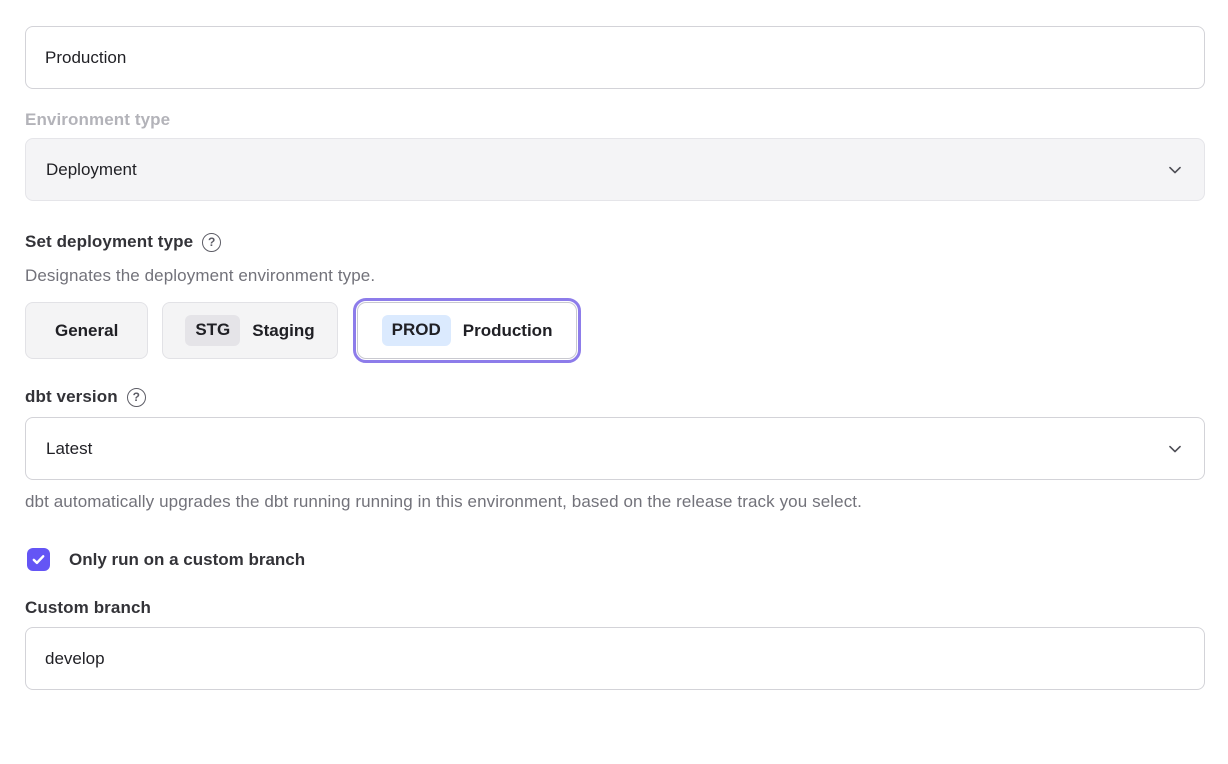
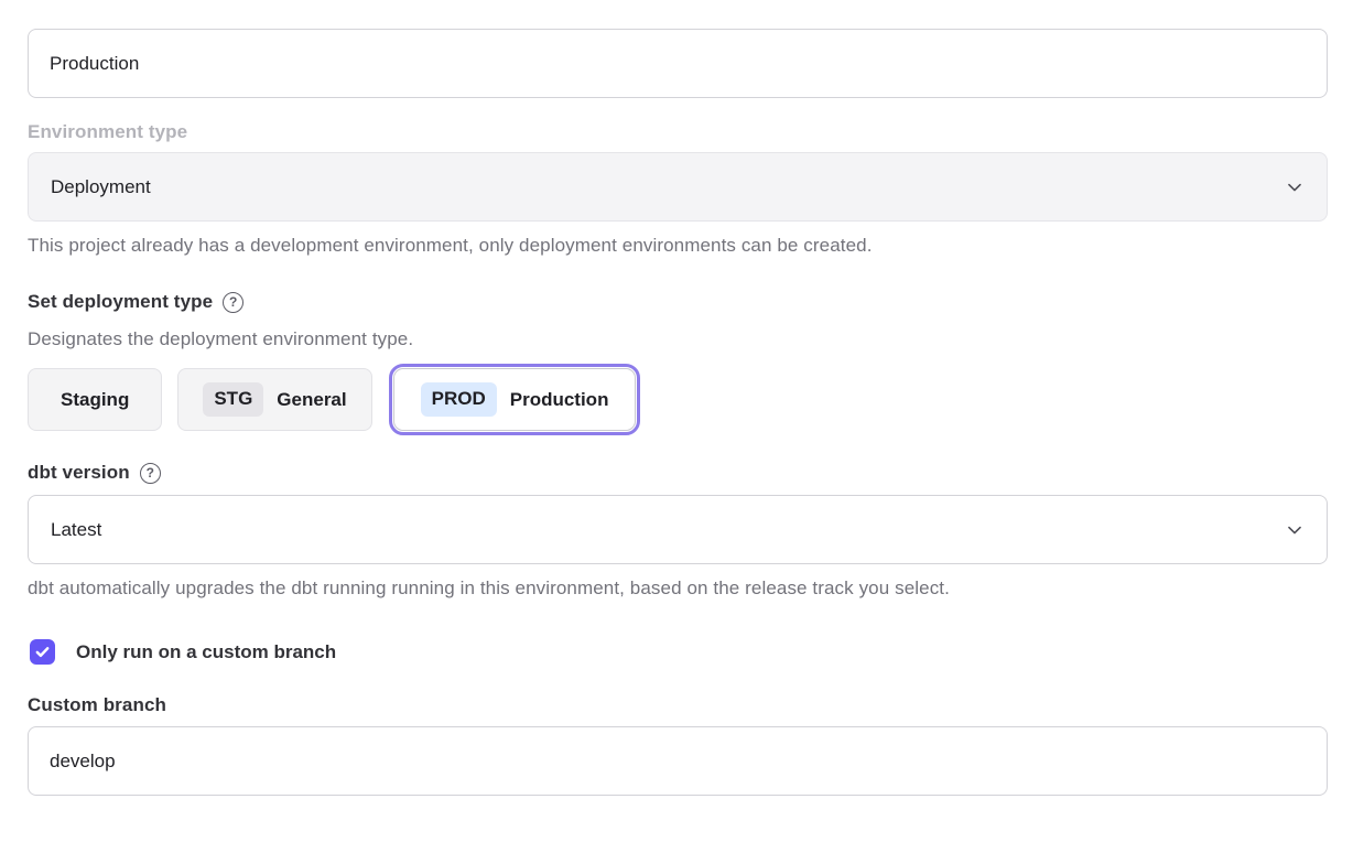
  Production
  Environment type
  Deployment
+ This project already has a development environment, only deployment environments can be created.
  Set deployment type
  ?
  Designates the deployment environment type.
- General
+ Staging
  STG
- Staging
+ General
  PROD
  Production
  dbt version
  ?
  Latest
  dbt automatically upgrades the dbt running running in this environment, based on the release track you select.
  Only run on a custom branch
  Custom branch
  develop
